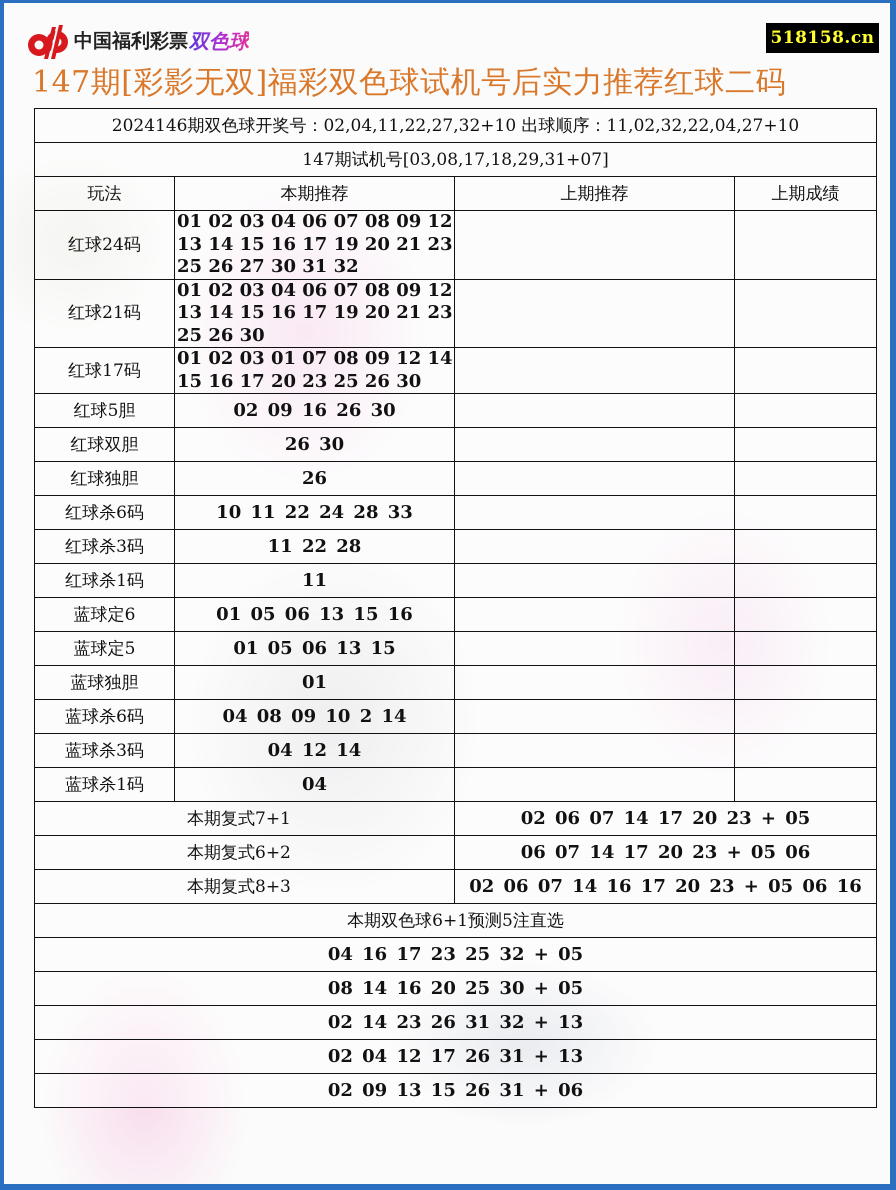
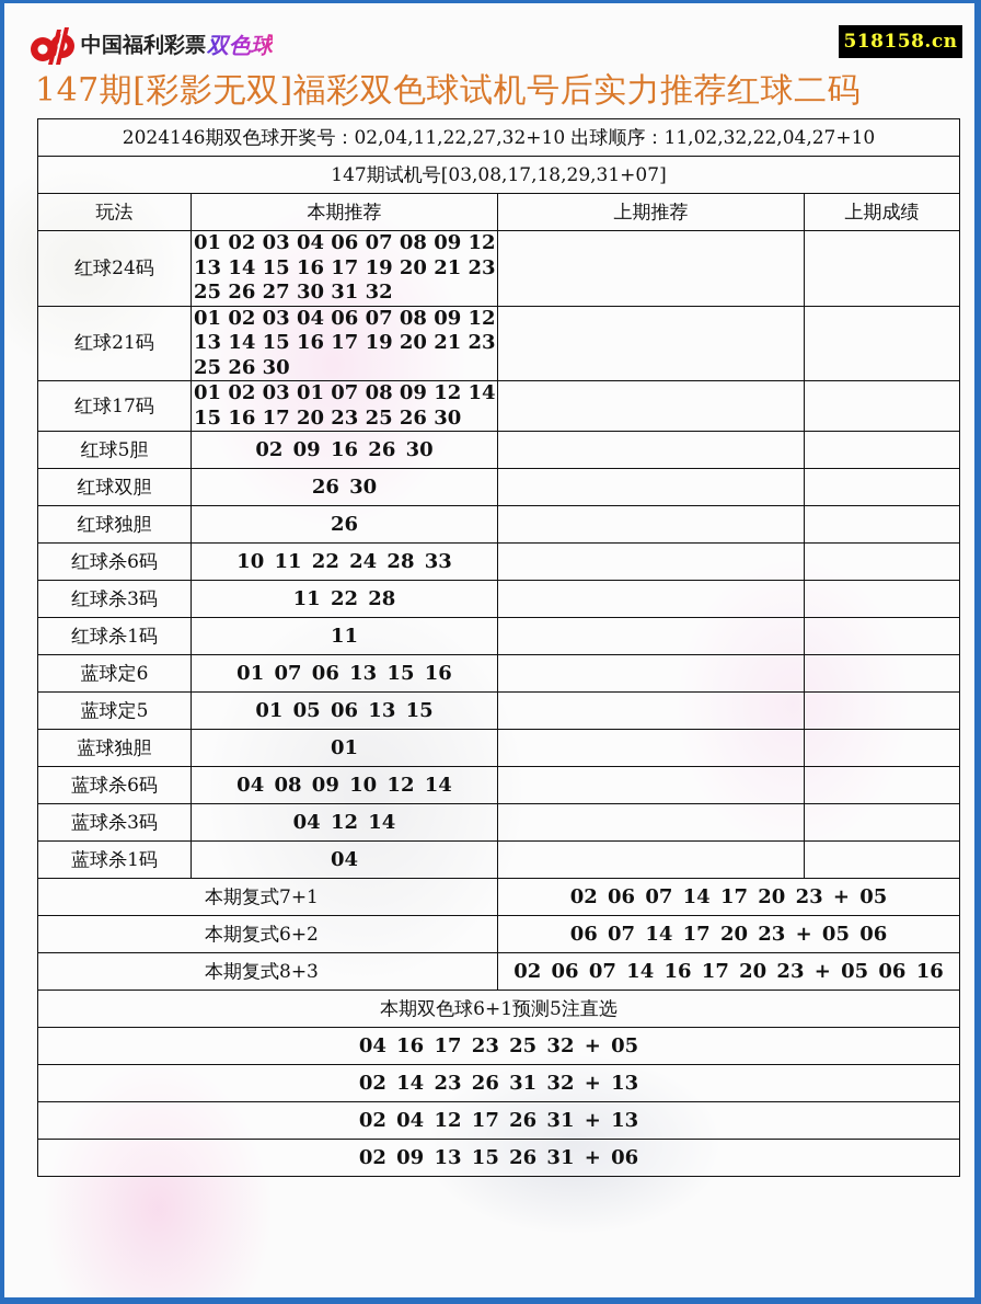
  中国福利彩票
  双色球
  518158.cn
  147期[彩影无双]福彩双色球试机号后实力推荐红球二码
  2024146期双色球开奖号：02,04,11,22,27,32+10 出球顺序：11,02,32,22,04,27+10
  147期试机号[03,08,17,18,29,31+07]
  玩法	本期推荐	上期推荐	上期成绩
  红球24码	01 02 03 04 06 07 08 09 12 13 14 15 16 17 19 20 21 23 25 26 27 30 31 32
  红球21码	01 02 03 04 06 07 08 09 12 13 14 15 16 17 19 20 21 23 25 26 30
  红球17码	01 02 03 01 07 08 09 12 14 15 16 17 20 23 25 26 30
  红球5胆	02 09 16 26 30
  红球双胆	26 30
  红球独胆	26
  红球杀6码	10 11 22 24 28 33
  红球杀3码	11 22 28
  红球杀1码	11
- 蓝球定6	01 05 06 13 15 16
+ 蓝球定6	01 07 06 13 15 16
  蓝球定5	01 05 06 13 15
  蓝球独胆	01
- 蓝球杀6码	04 08 09 10 2 14
+ 蓝球杀6码	04 08 09 10 12 14
  蓝球杀3码	04 12 14
  蓝球杀1码	04
  本期复式7+1	02 06 07 14 17 20 23 + 05
  本期复式6+2	06 07 14 17 20 23 + 05 06
  本期复式8+3	02 06 07 14 16 17 20 23 + 05 06 16
  本期双色球6+1预测5注直选
  04 16 17 23 25 32 + 05
- 08 14 16 20 25 30 + 05
  02 14 23 26 31 32 + 13
  02 04 12 17 26 31 + 13
  02 09 13 15 26 31 + 06
